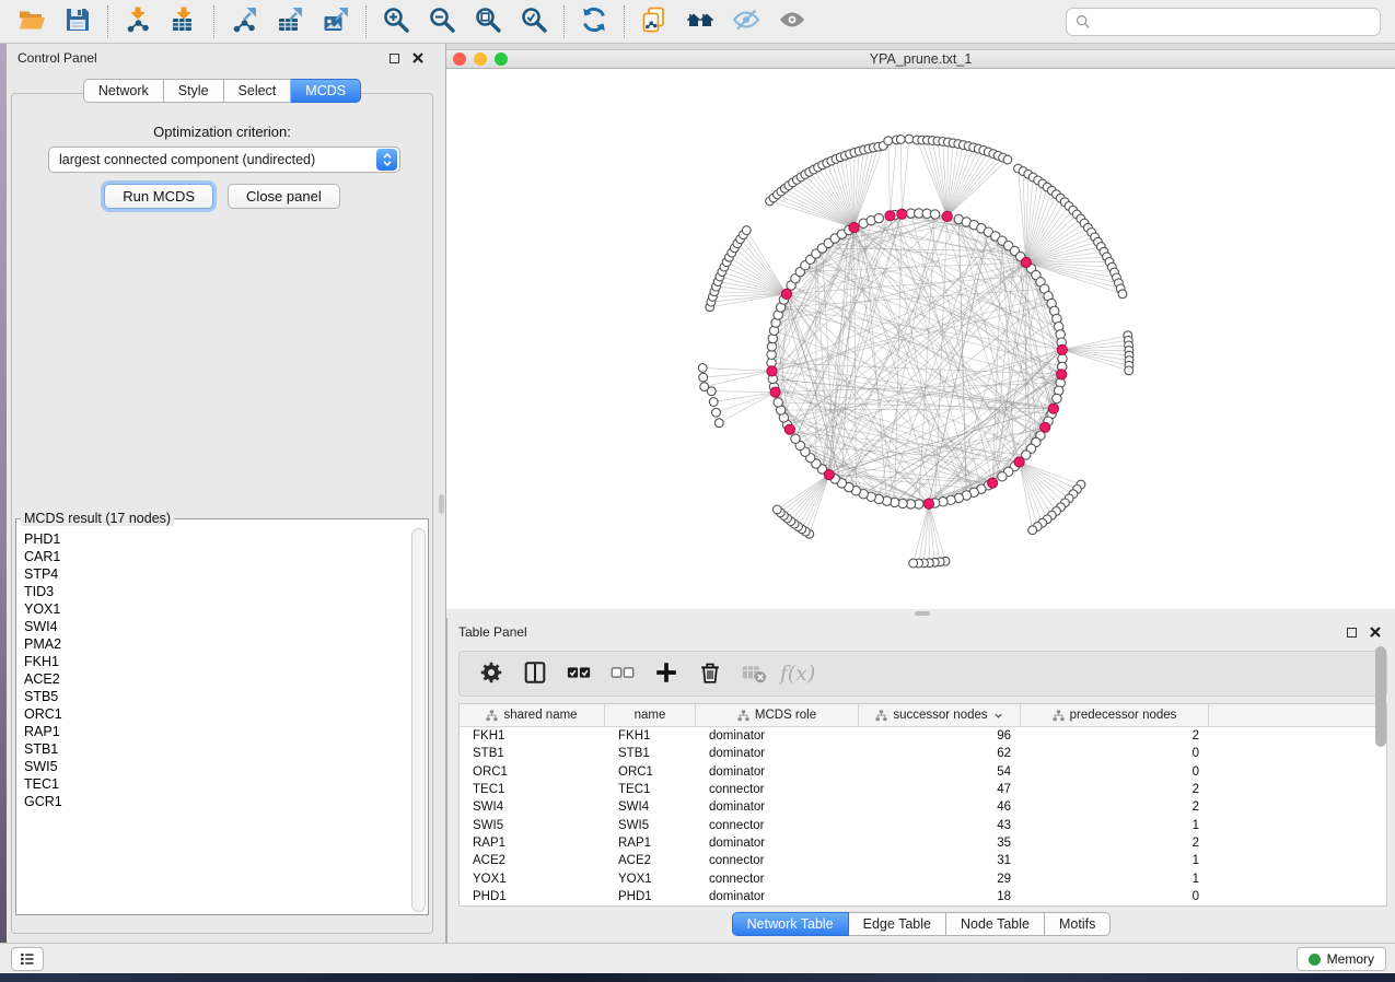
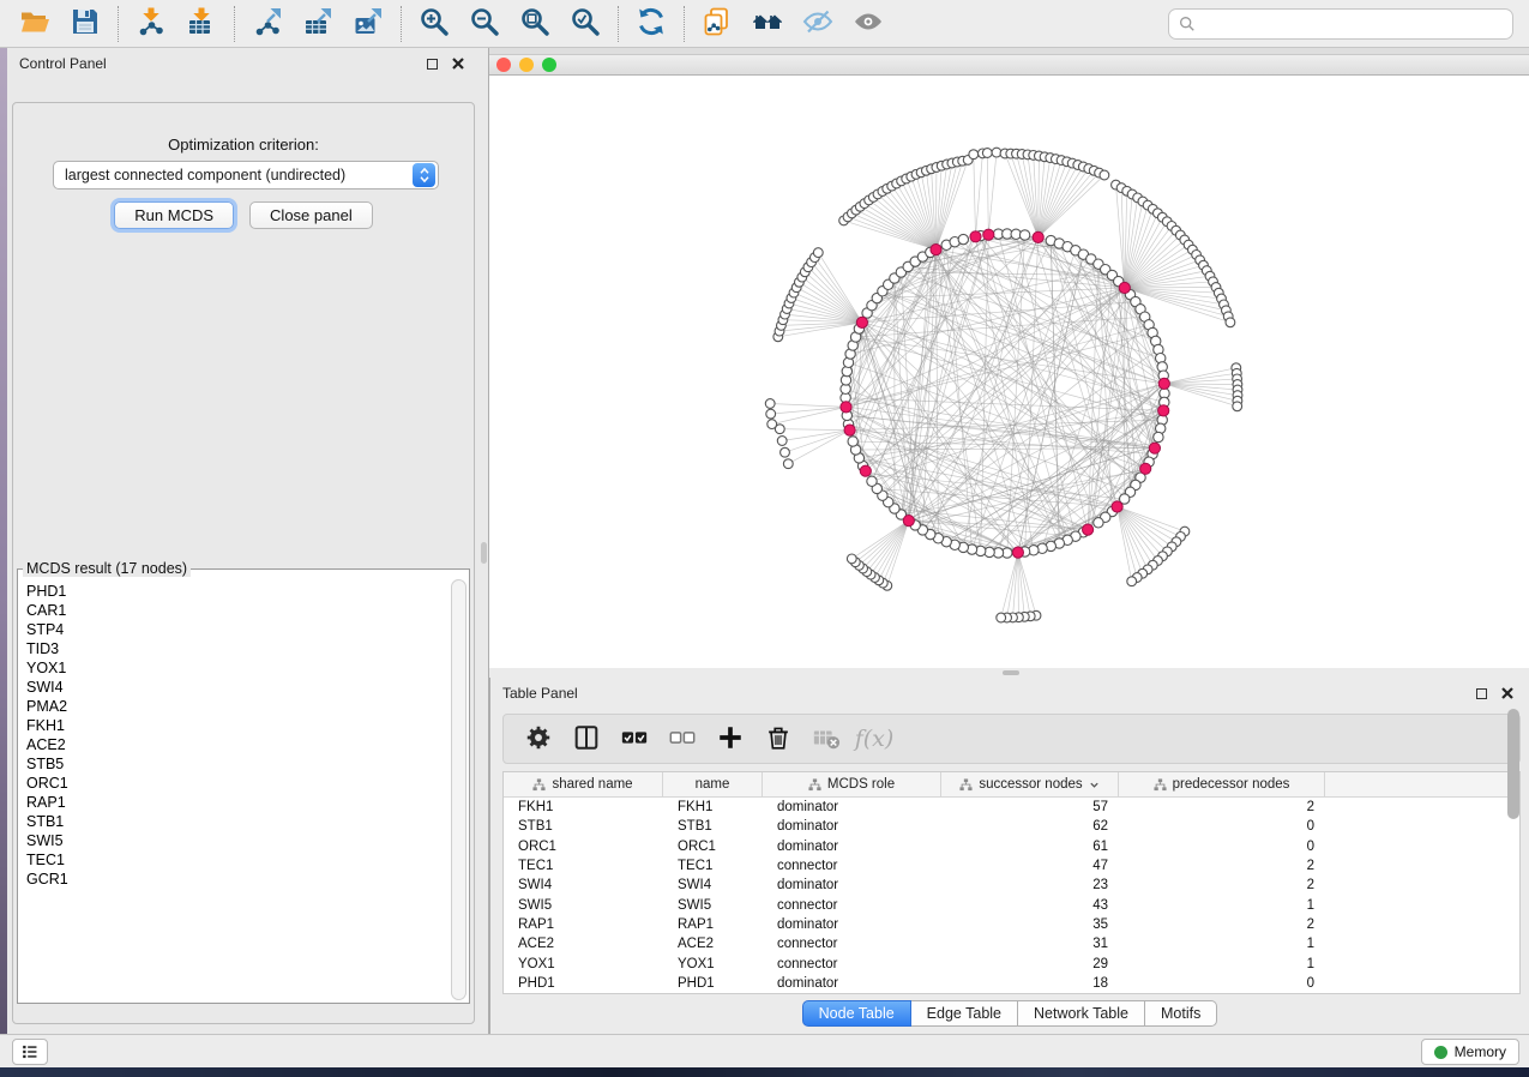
  Control Panel
- Network
- Style
- Select
- MCDS
  Optimization criterion:
  largest connected component (undirected)
  Run MCDS
  Close panel
  MCDS result (17 nodes)
  PHD1
  CAR1
  STP4
  TID3
  YOX1
  SWI4
  PMA2
  FKH1
  ACE2
  STB5
  ORC1
  RAP1
  STB1
  SWI5
  TEC1
  GCR1
- YPA_prune.txt_1
  Table Panel
  f(x)
  shared name
  name
  MCDS role
  successor nodes
  predecessor nodes
  FKH1
  FKH1
  dominator
- 96
+ 57
  2
  STB1
  STB1
  dominator
  62
  0
  ORC1
  ORC1
  dominator
- 54
+ 61
  0
  TEC1
  TEC1
  connector
  47
  2
  SWI4
  SWI4
  dominator
- 46
+ 23
  2
  SWI5
  SWI5
  connector
  43
  1
  RAP1
  RAP1
  dominator
  35
  2
  ACE2
  ACE2
  connector
  31
  1
  YOX1
  YOX1
  connector
  29
  1
  PHD1
  PHD1
  dominator
  18
  0
- Network Table
+ Node Table
  Edge Table
- Node Table
+ Network Table
  Motifs
  Memory
